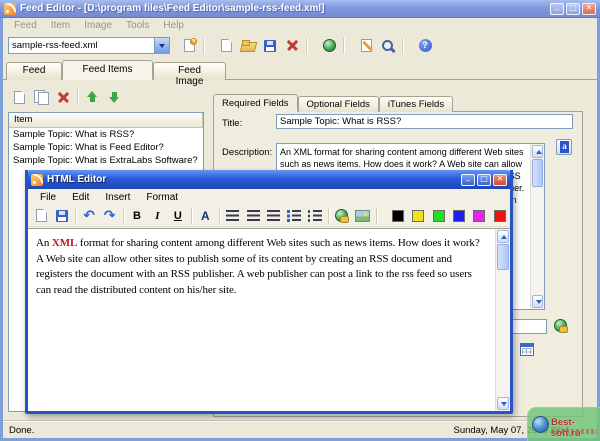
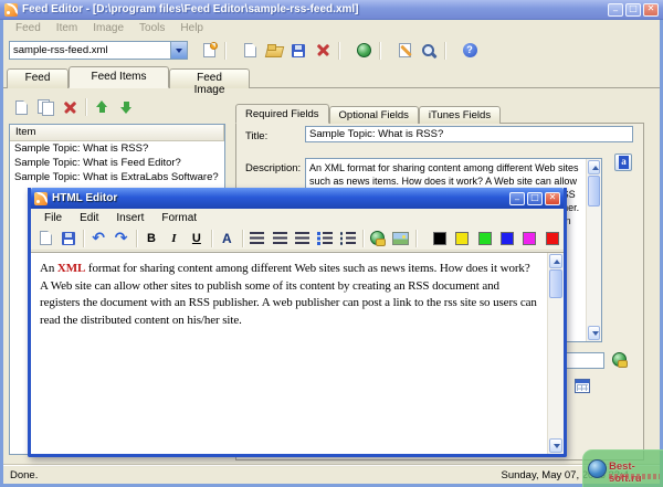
  Feed Editor - [D:\program files\Feed Editor\sample-rss-feed.xml]
  Feed
  Item
  Image
  Tools
  Help
  sample-rss-feed.xml
  Feed
  Feed Items
  Feed Image
  Item
  Sample Topic: What is RSS?
  Sample Topic: What is Feed Editor?
  Sample Topic: What is ExtraLabs Software?
  Required Fields
  Optional Fields
  iTunes Fields
  Title:
  Sample Topic: What is RSS?
  Description:
  Done.
  Sunday, May 07, 2 22:4
  HTML Editor
  File
  Edit
  Insert
  Format
- An XML format for sharing content among different Web sites such as news items. How does it work? A Web site can allow other sites to publish some of its content by creating an RSS document and registers the document with an RSS publisher. A web publisher can post a link to the rss feed so users can read the distributed content on his/her site.
+ An XML format for sharing content among different Web sites such as news items. How does it work? A Web site can allow other sites to publish some of its content by creating an RSS document and registers the document with an RSS publisher. A web publisher can post a link to the rss site so users can read the distributed content on his/her site.
  Best-soft.ru
